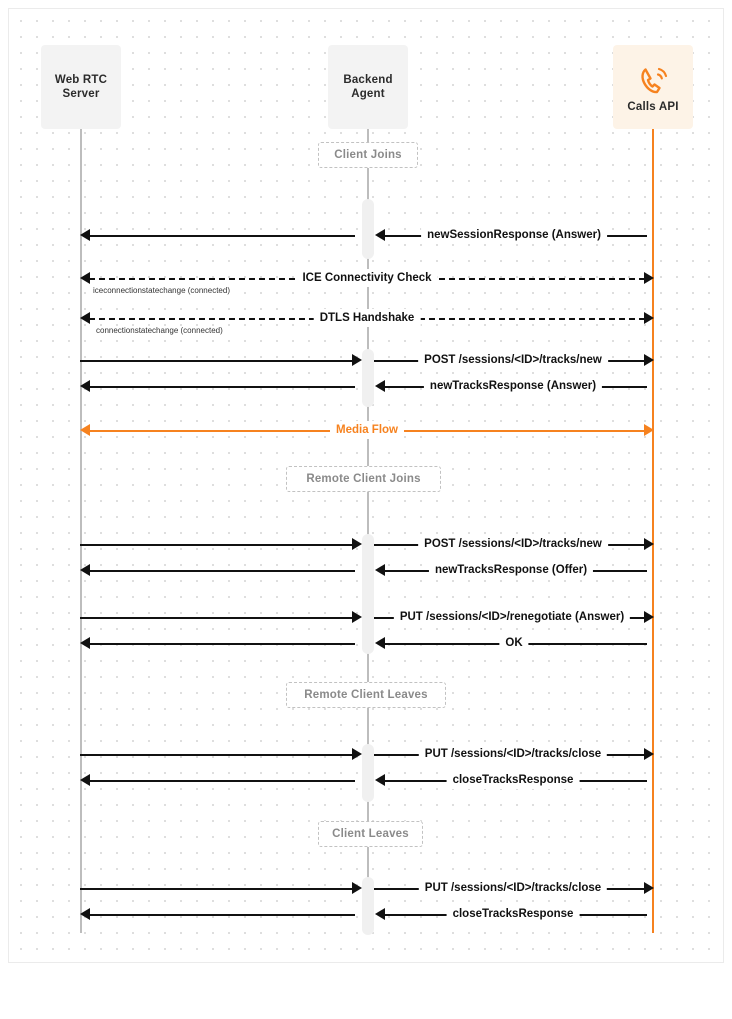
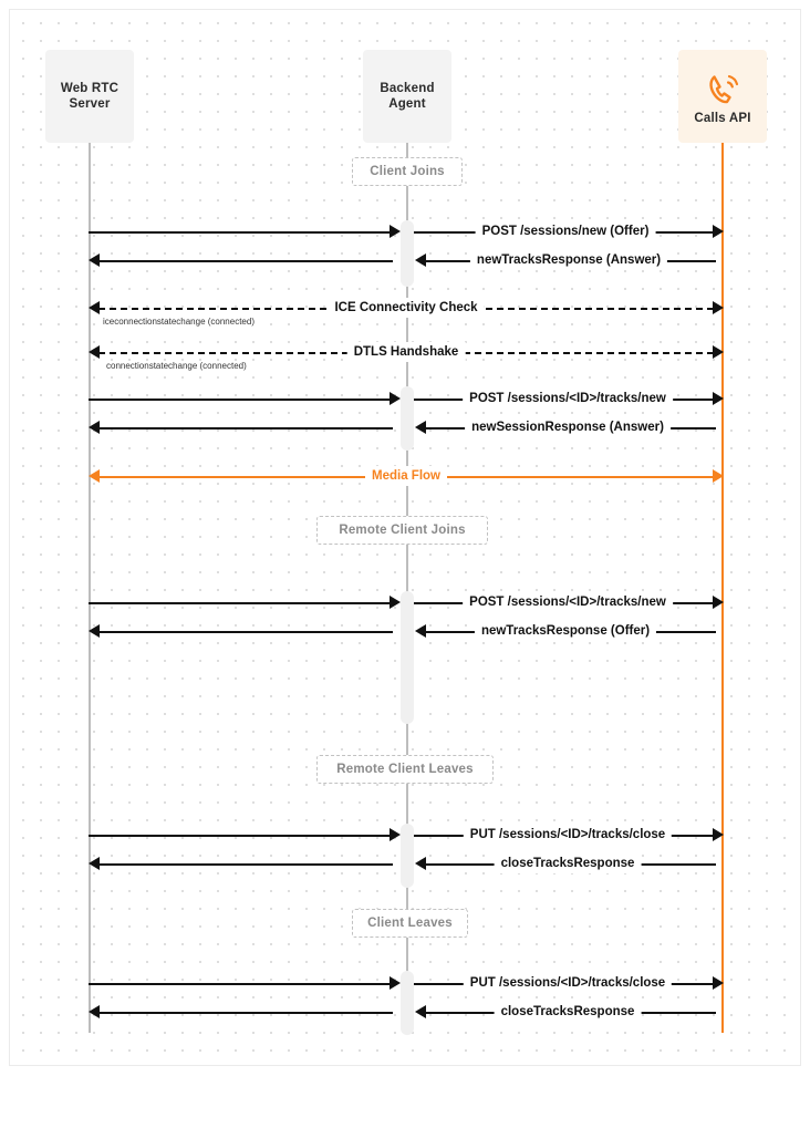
  Web RTC
  Server
  Backend
  Agent
  Calls API
  Client Joins
+ POST /sessions/new (Offer)
- newSessionResponse (Answer)
+ newTracksResponse (Answer)
  ICE Connectivity Check
  iceconnectionstatechange (connected)
  DTLS Handshake
  connectionstatechange (connected)
  POST /sessions/<ID>/tracks/new
- newTracksResponse (Answer)
+ newSessionResponse (Answer)
  Media Flow
  Remote Client Joins
  POST /sessions/<ID>/tracks/new
  newTracksResponse (Offer)
- PUT /sessions/<ID>/renegotiate (Answer)
- OK
  Remote Client Leaves
  PUT /sessions/<ID>/tracks/close
  closeTracksResponse
  Client Leaves
  PUT /sessions/<ID>/tracks/close
  closeTracksResponse
